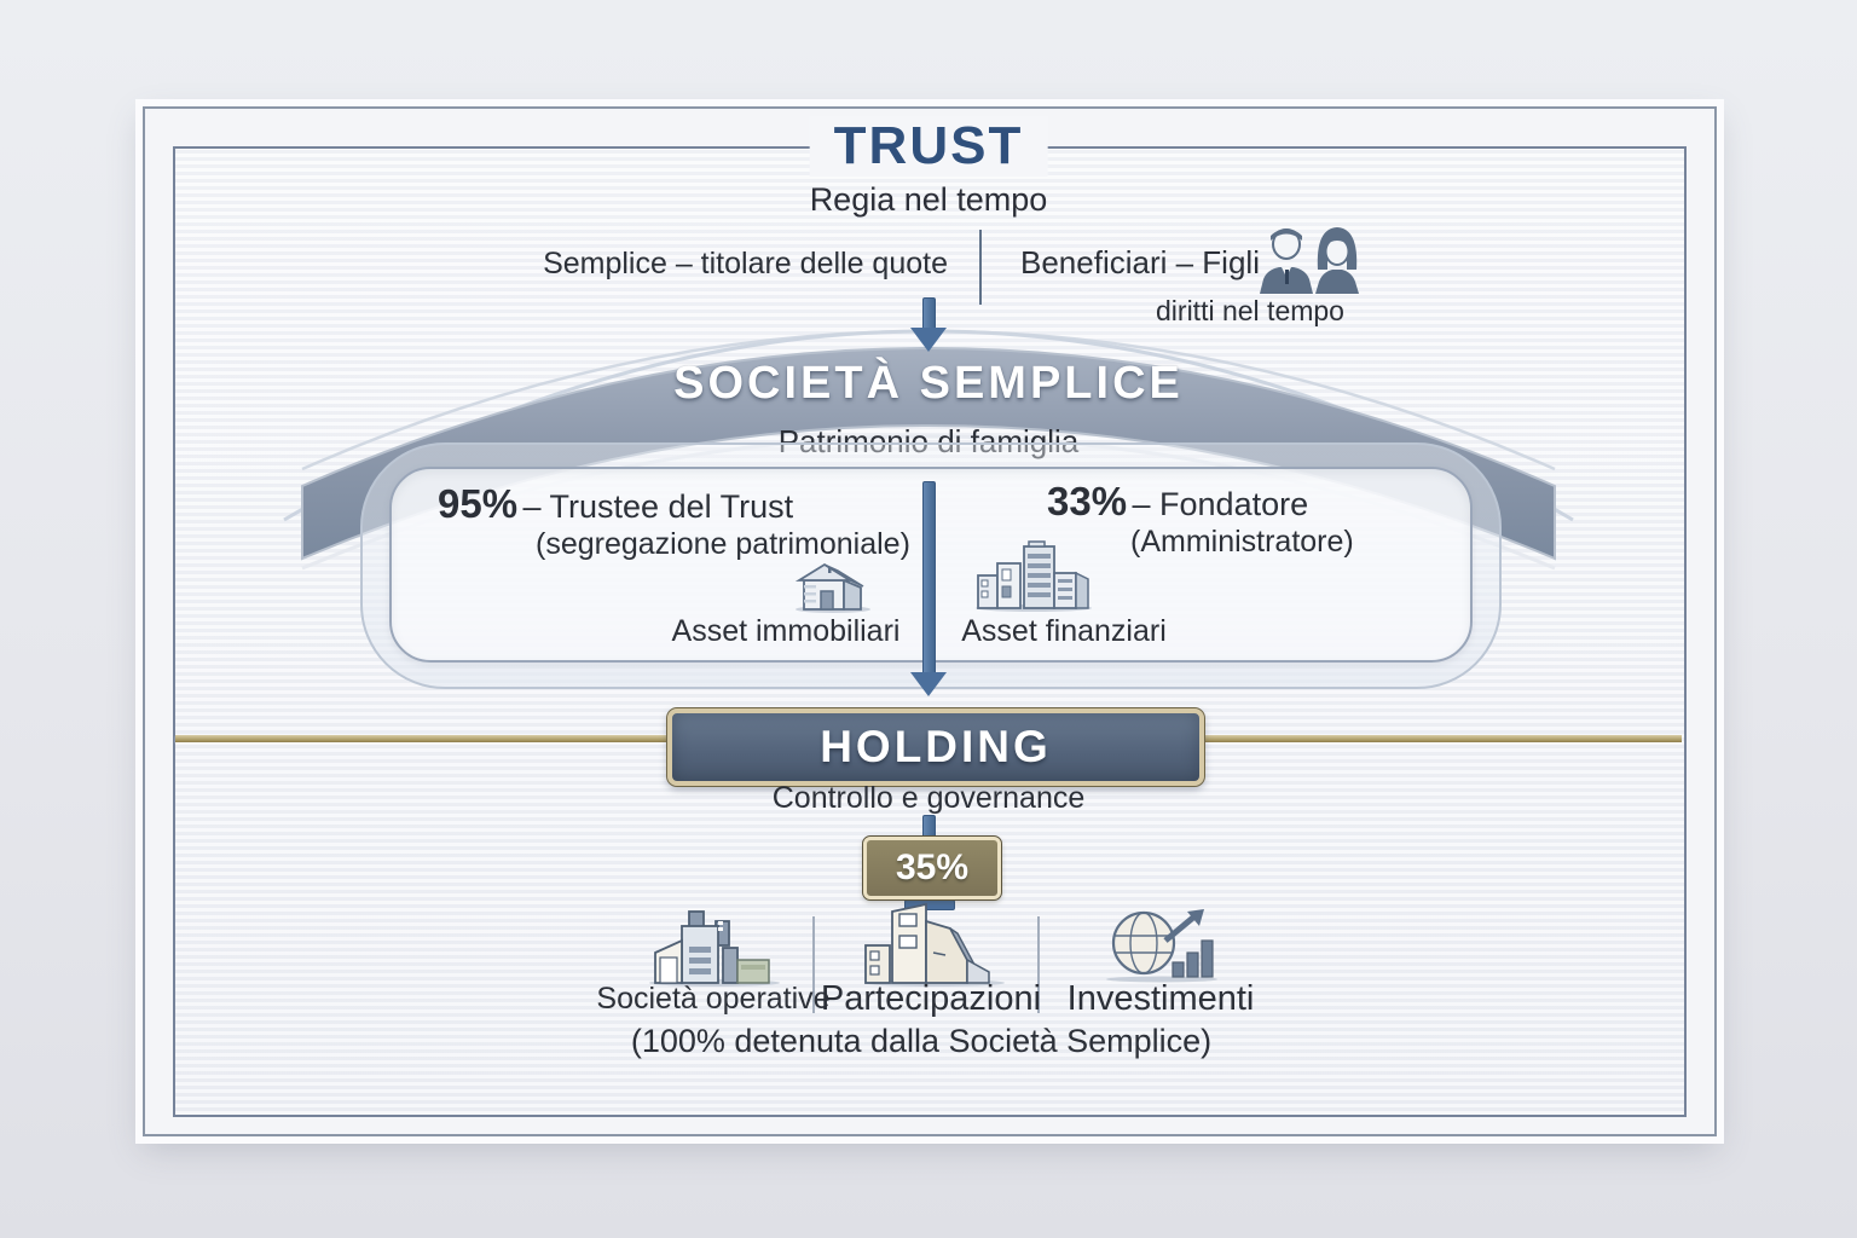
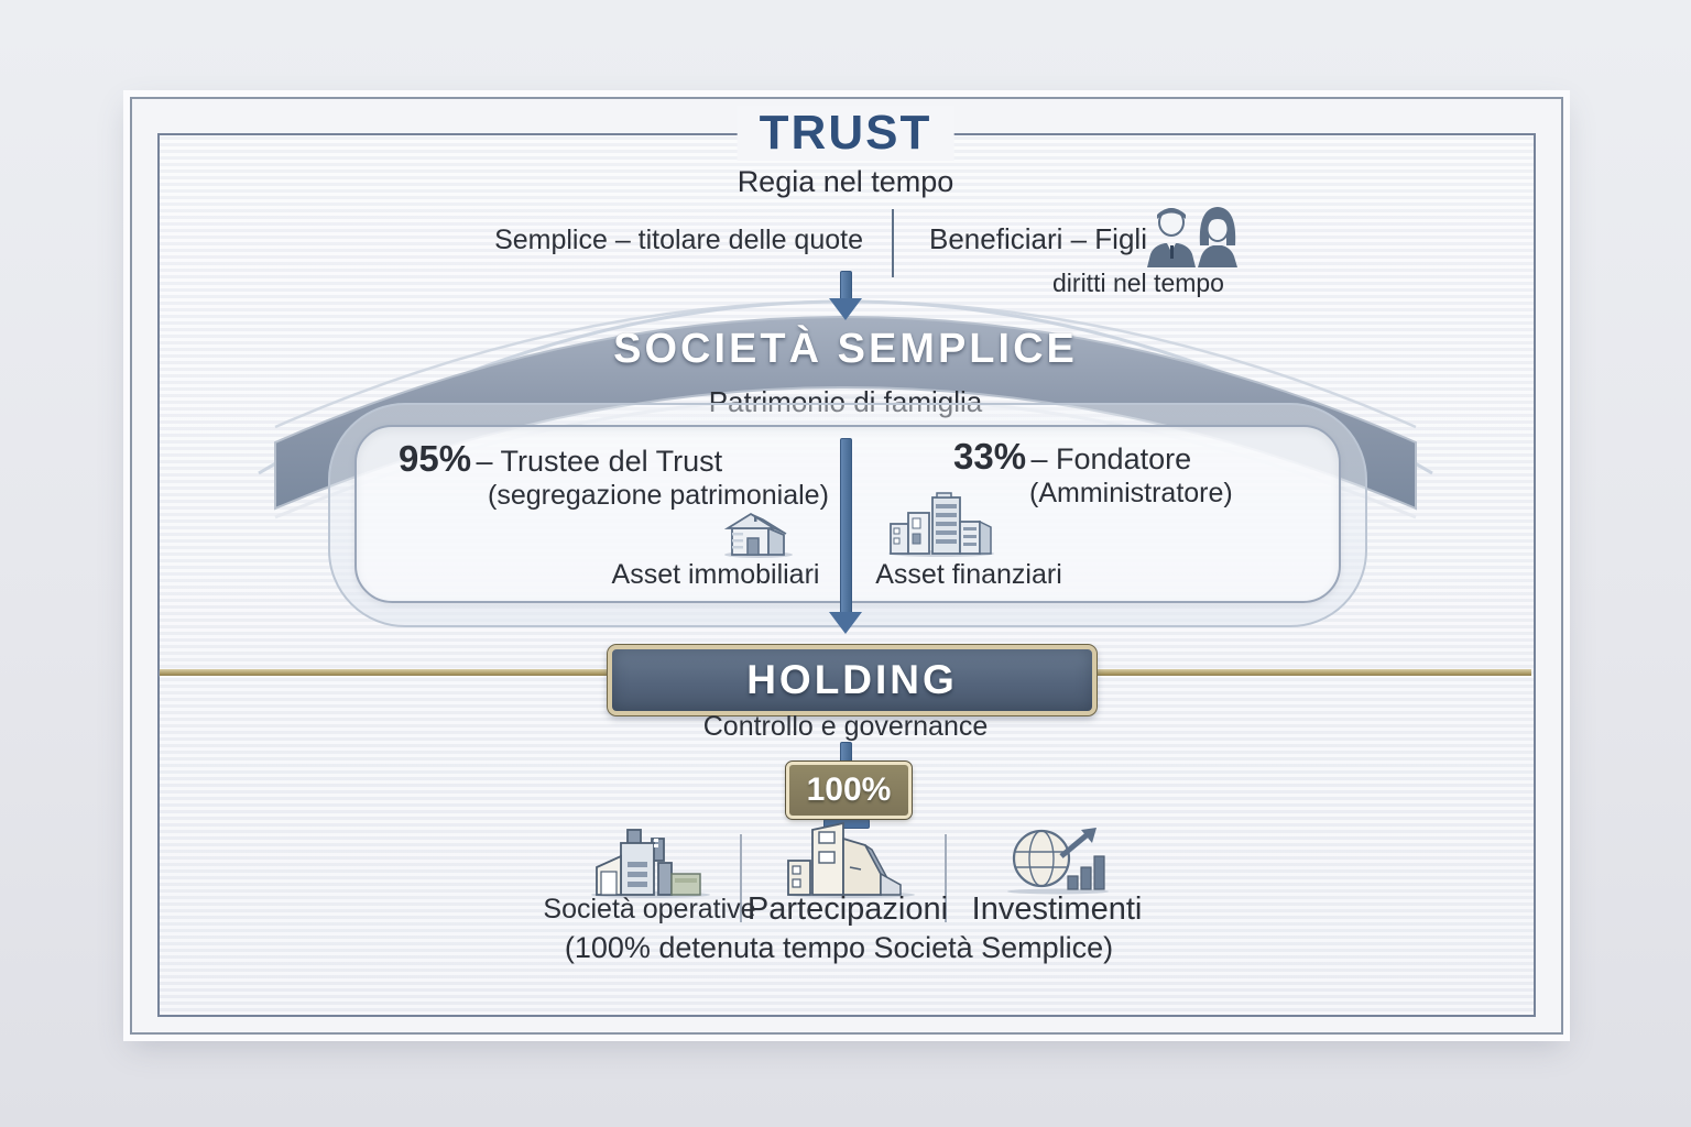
  TRUST
  Regia nel tempo
  Semplice – titolare delle quote
  Beneficiari – Figli
  diritti nel tempo
  SOCIETÀ SEMPLICE
  Patrimonio di famiglia
  95% – Trustee del Trust
  (segregazione patrimoniale)
  33% – Fondatore
  (Amministratore)
  Asset immobiliari
  Asset finanziari
  HOLDING
  Controllo e governance
- 35%
+ 100%
  Società operative
  Partecipazioni
  Investimenti
- (100% detenuta dalla Società Semplice)
+ (100% detenuta tempo Società Semplice)
